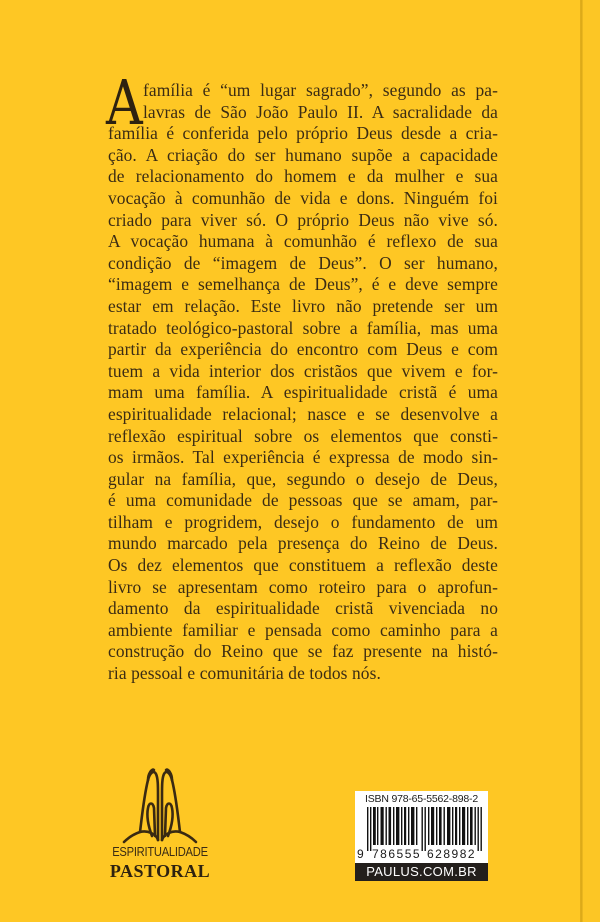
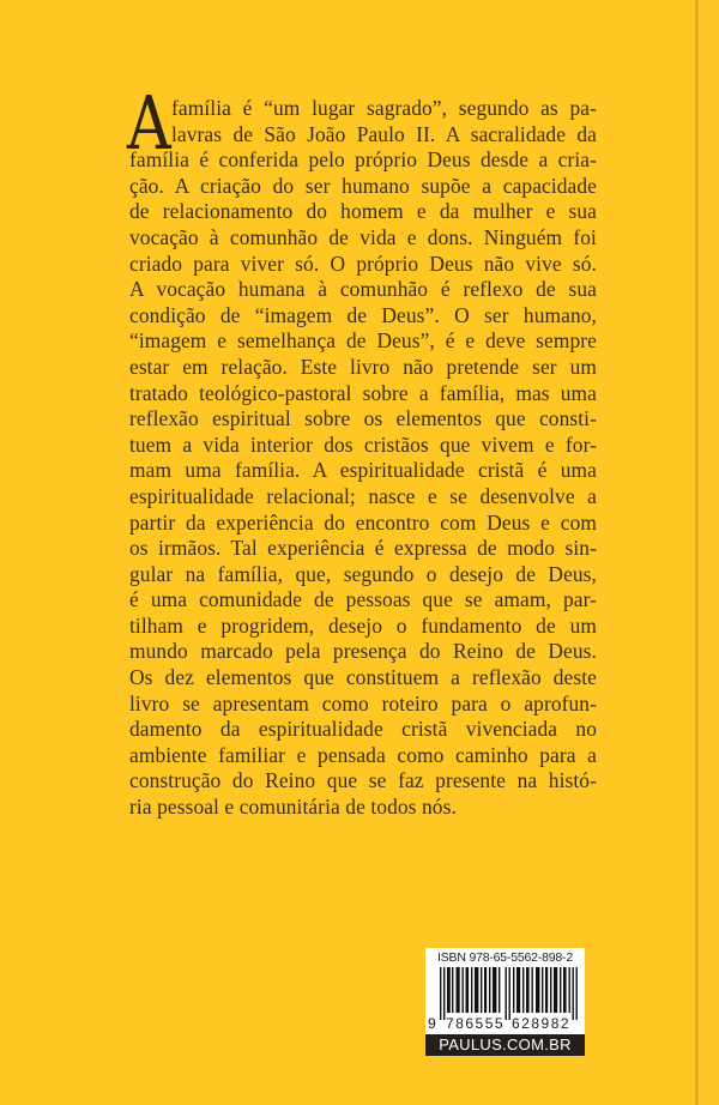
  A
  família é “um lugar sagrado”, segundo as pa-
  lavras de São João Paulo II. A sacralidade da
  família é conferida pelo próprio Deus desde a cria-
  ção. A criação do ser humano supõe a capacidade
  de relacionamento do homem e da mulher e sua
  vocação à comunhão de vida e dons. Ninguém foi
  criado para viver só. O próprio Deus não vive só.
  A vocação humana à comunhão é reflexo de sua
  condição de “imagem de Deus”. O ser humano,
  “imagem e semelhança de Deus”, é e deve sempre
  estar em relação. Este livro não pretende ser um
  tratado teológico-pastoral sobre a família, mas uma
- partir da experiência do encontro com Deus e com
+ reflexão espiritual sobre os elementos que consti-
  tuem a vida interior dos cristãos que vivem e for-
  mam uma família. A espiritualidade cristã é uma
  espiritualidade relacional; nasce e se desenvolve a
- reflexão espiritual sobre os elementos que consti-
+ partir da experiência do encontro com Deus e com
  os irmãos. Tal experiência é expressa de modo sin-
  gular na família, que, segundo o desejo de Deus,
  é uma comunidade de pessoas que se amam, par-
  tilham e progridem, desejo o fundamento de um
  mundo marcado pela presença do Reino de Deus.
  Os dez elementos que constituem a reflexão deste
  livro se apresentam como roteiro para o aprofun-
  damento da espiritualidade cristã vivenciada no
  ambiente familiar e pensada como caminho para a
  construção do Reino que se faz presente na histó-
  ria pessoal e comunitária de todos nós.
- ESPIRITUALIDADE
- PASTORAL
  ISBN 978-65-5562-898-2
  9
  786555
  628982
  PAULUS.COM.BR
